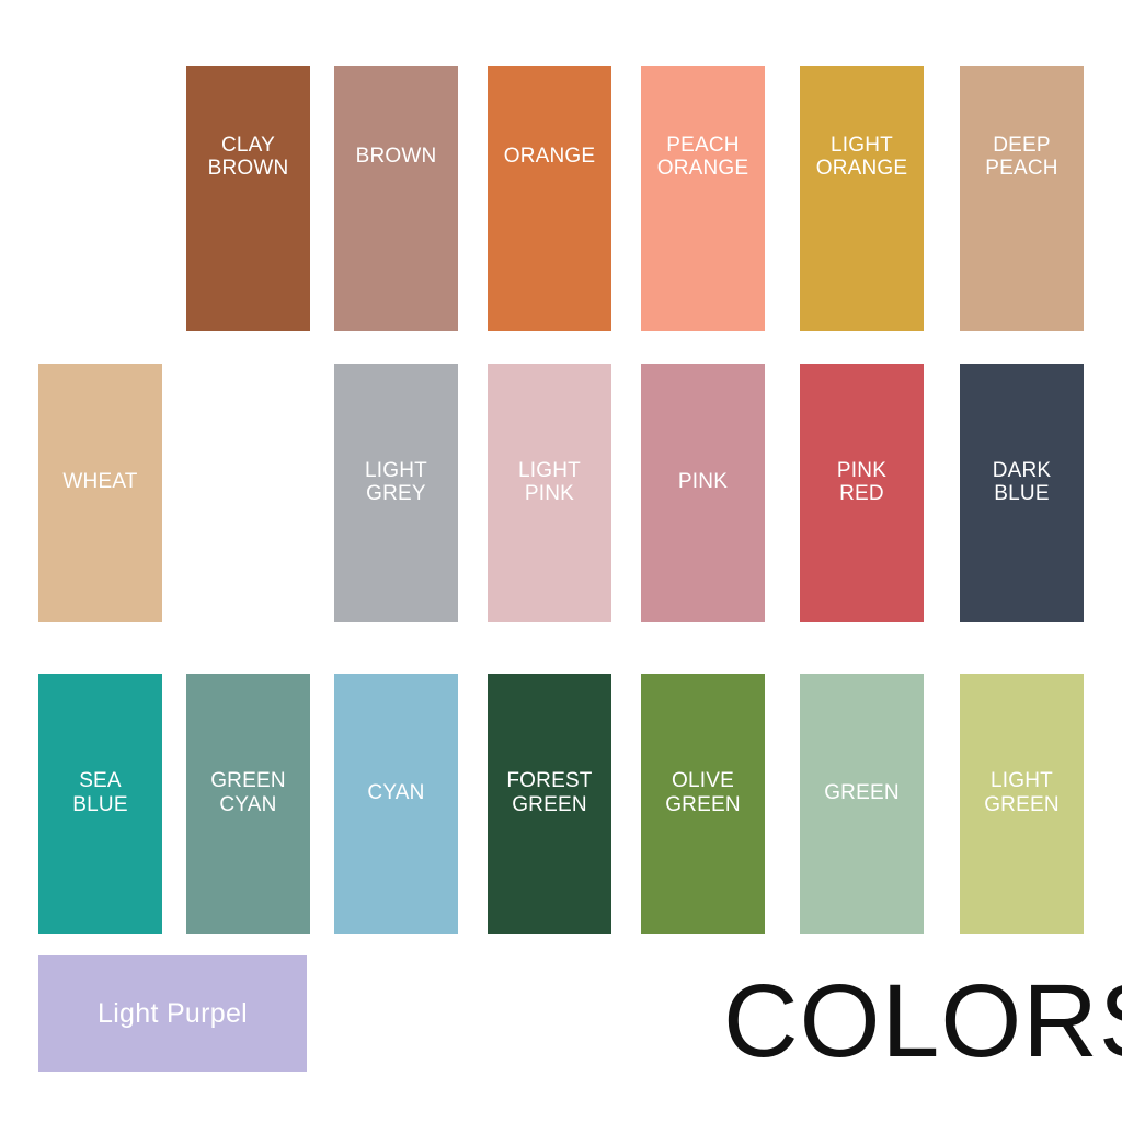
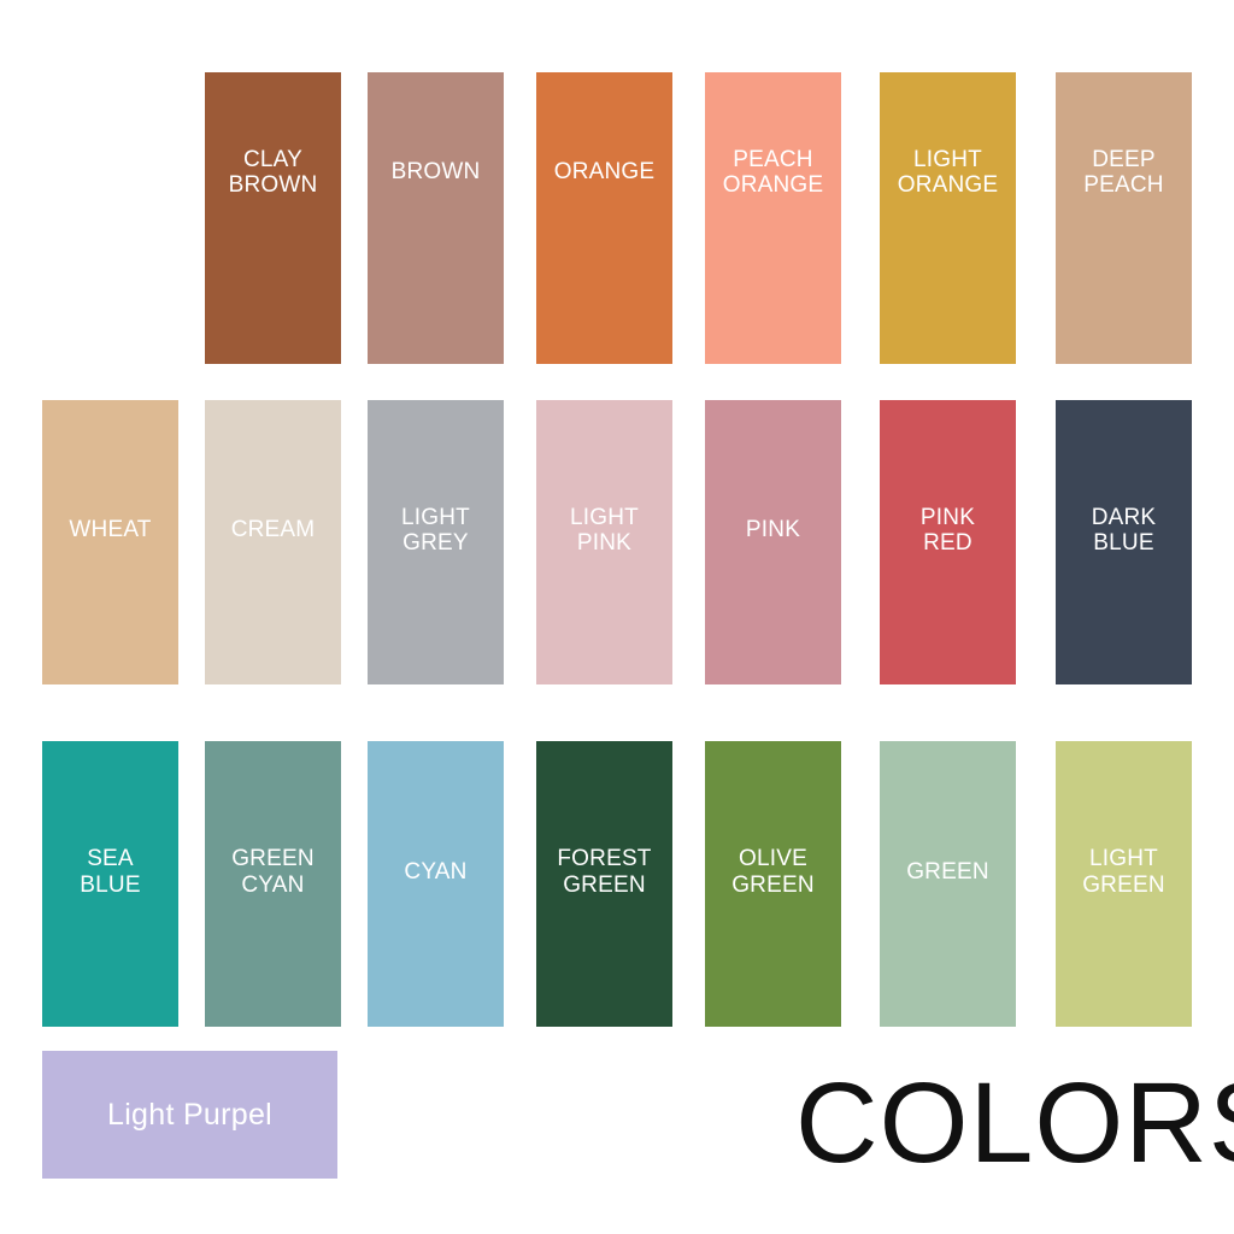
  CLAY
  BROWN
  BROWN
  ORANGE
  PEACH
  ORANGE
  LIGHT
  ORANGE
  DEEP
  PEACH
  WHEAT
+ CREAM
  LIGHT
  GREY
  LIGHT
  PINK
  PINK
  PINK
  RED
  DARK
  BLUE
  SEA
  BLUE
  GREEN
  CYAN
  CYAN
  FOREST
  GREEN
  OLIVE
  GREEN
  GREEN
  LIGHT
  GREEN
  Light Purpel
  COLOR
